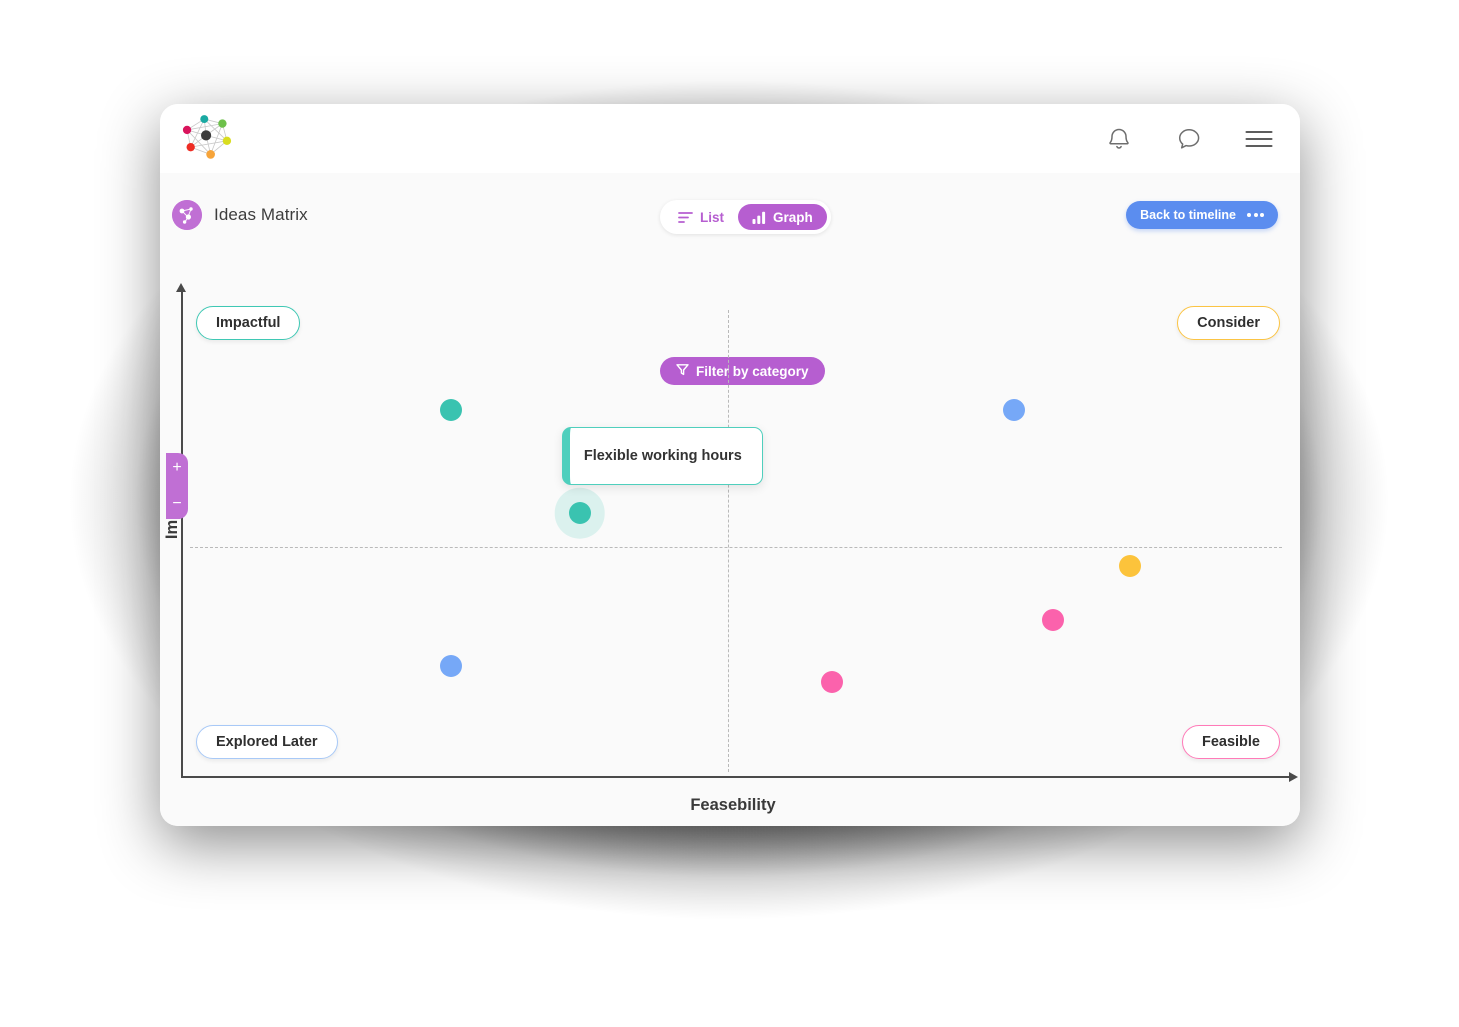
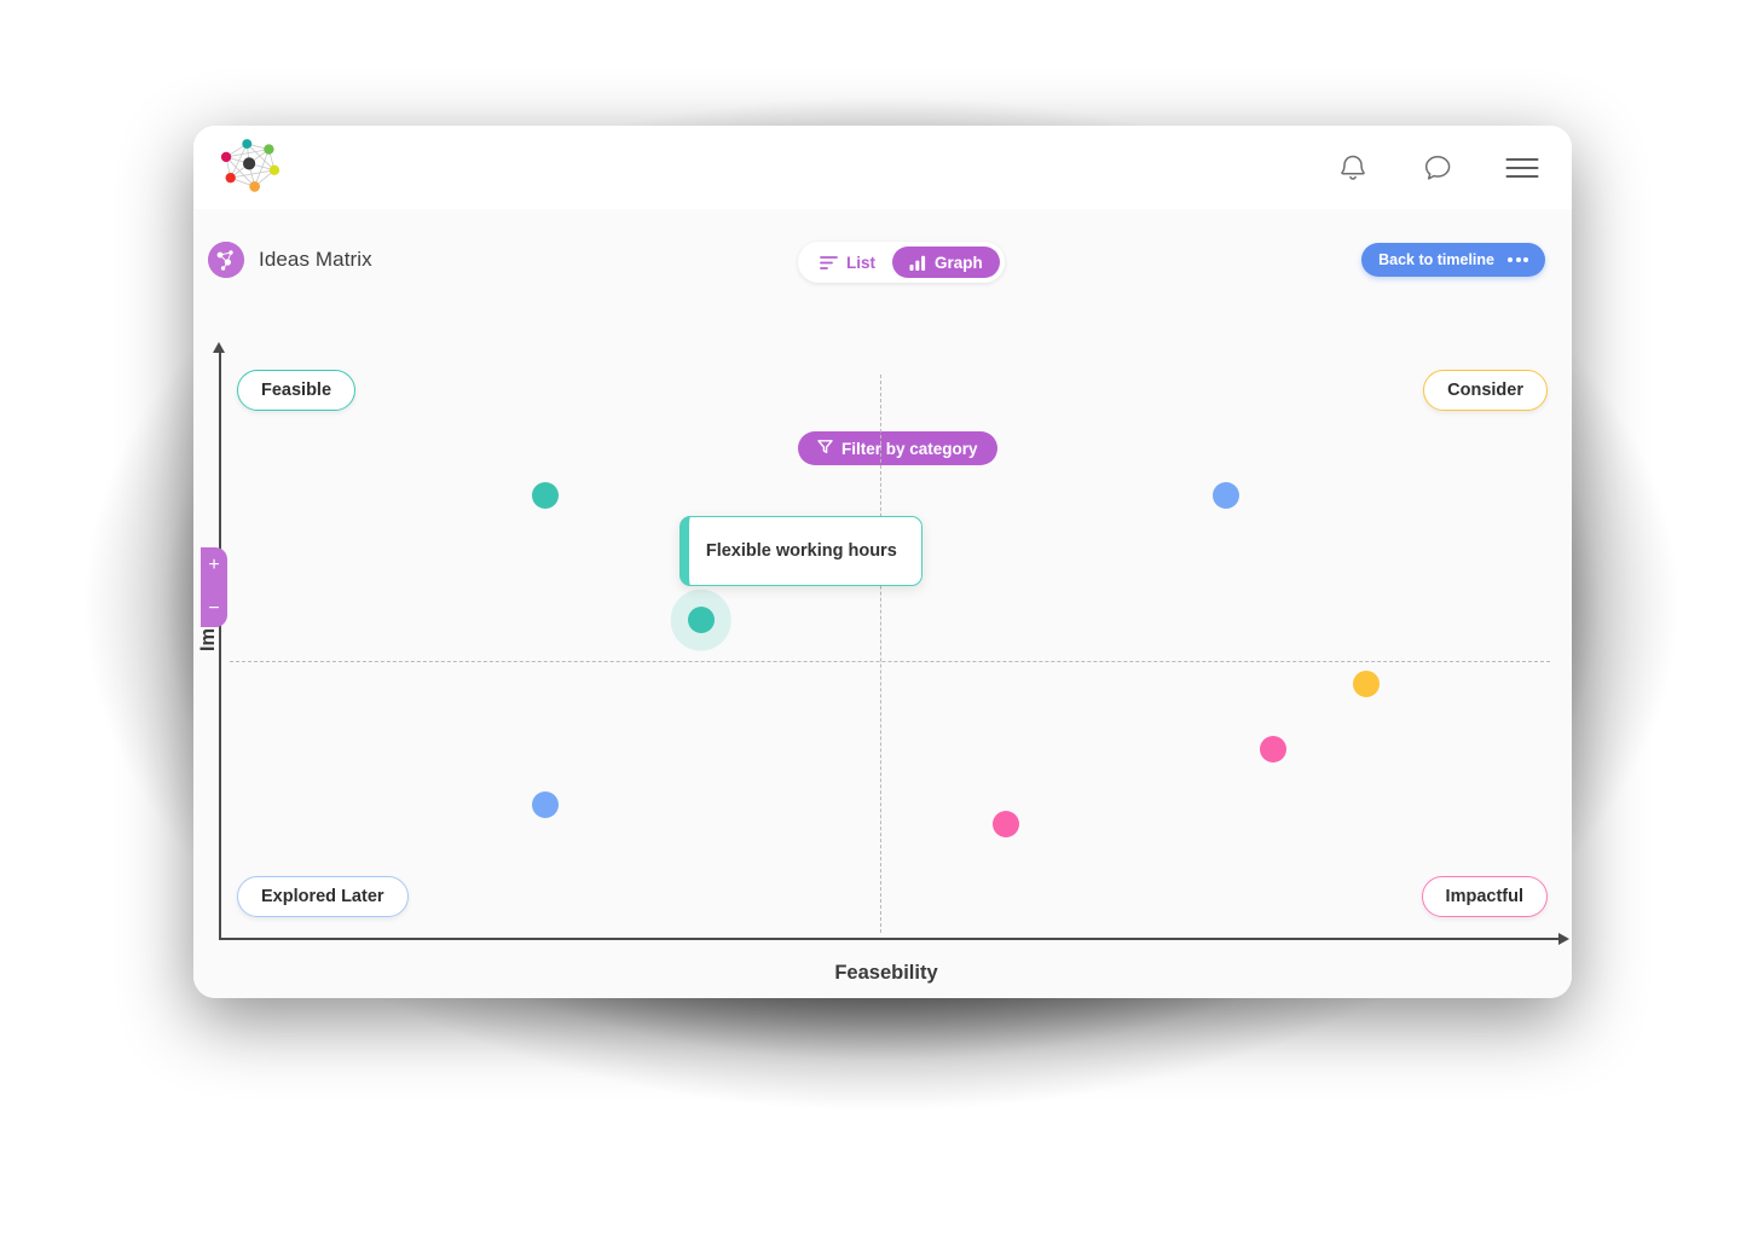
  Ideas Matrix
  List
  Graph
  Filter by category
  Back to timeline
- Impactful
+ Feasible
  Consider
  Explored Later
- Feasible
+ Impactful
  Flexible working hours
  +
  −
  Feasebility
